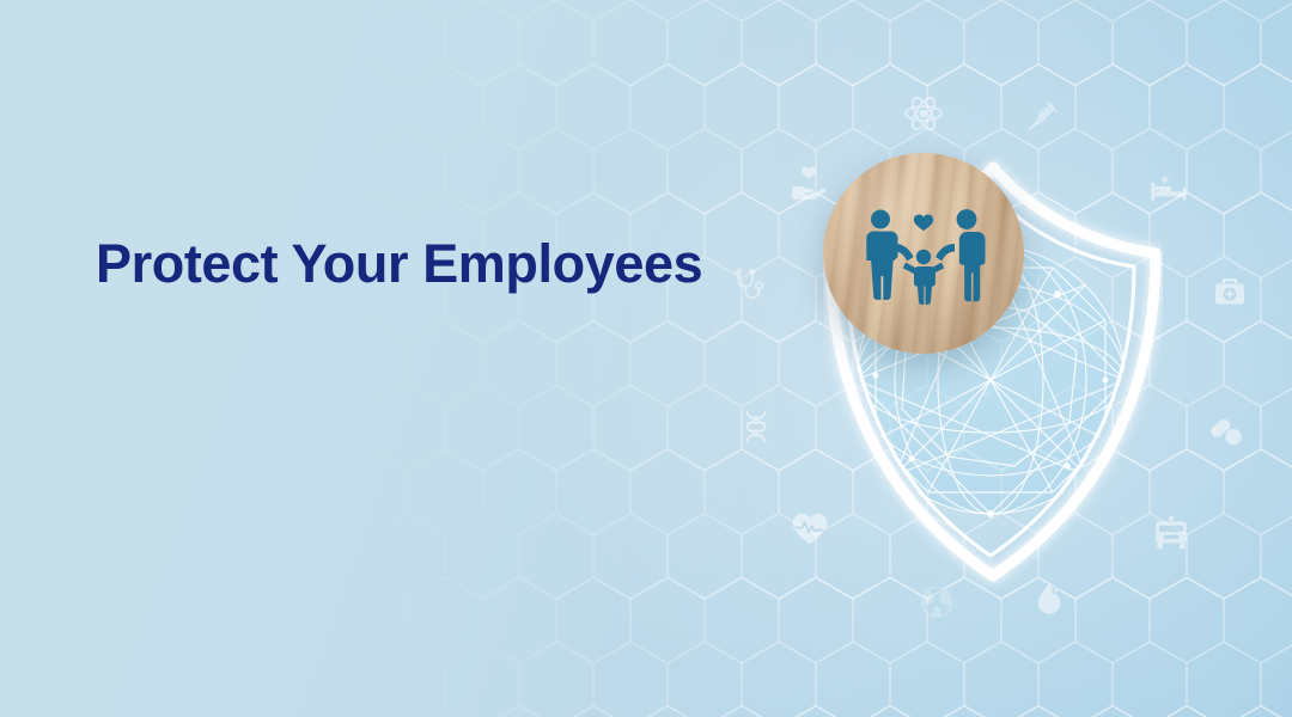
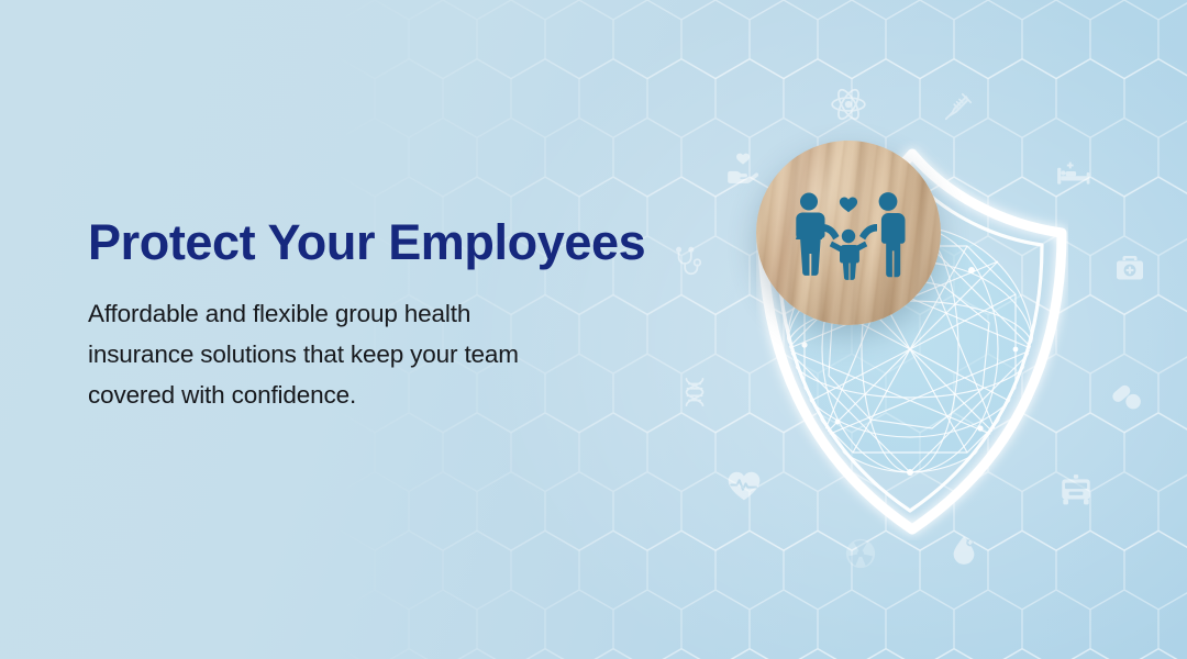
  Protect Your Employees
+ Affordable and flexible group health insurance solutions that keep your team covered with confidence.
